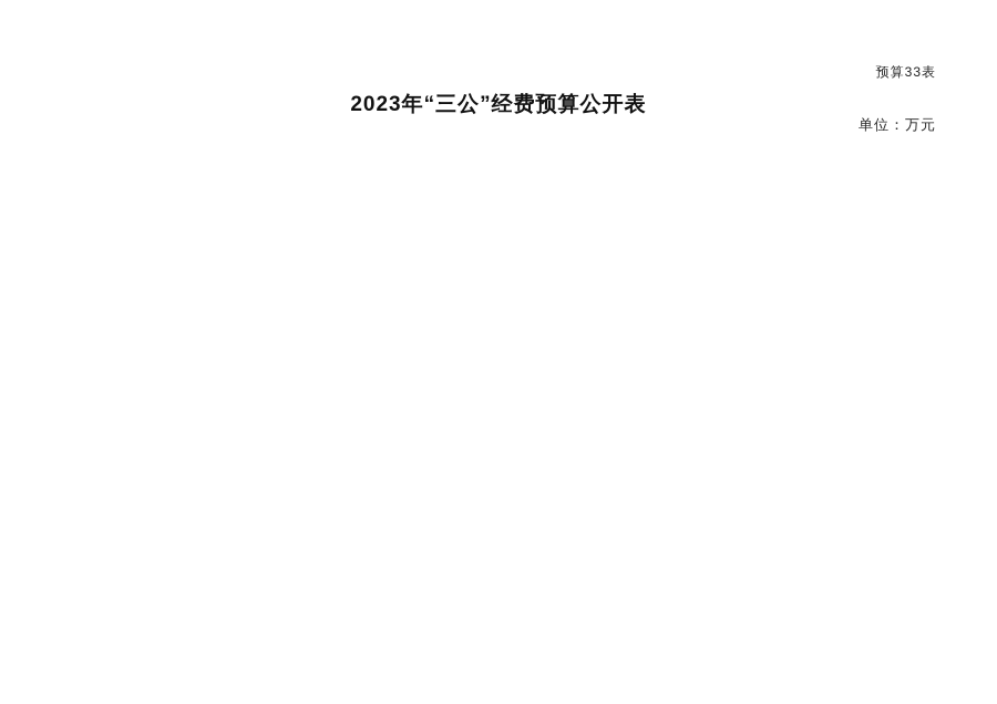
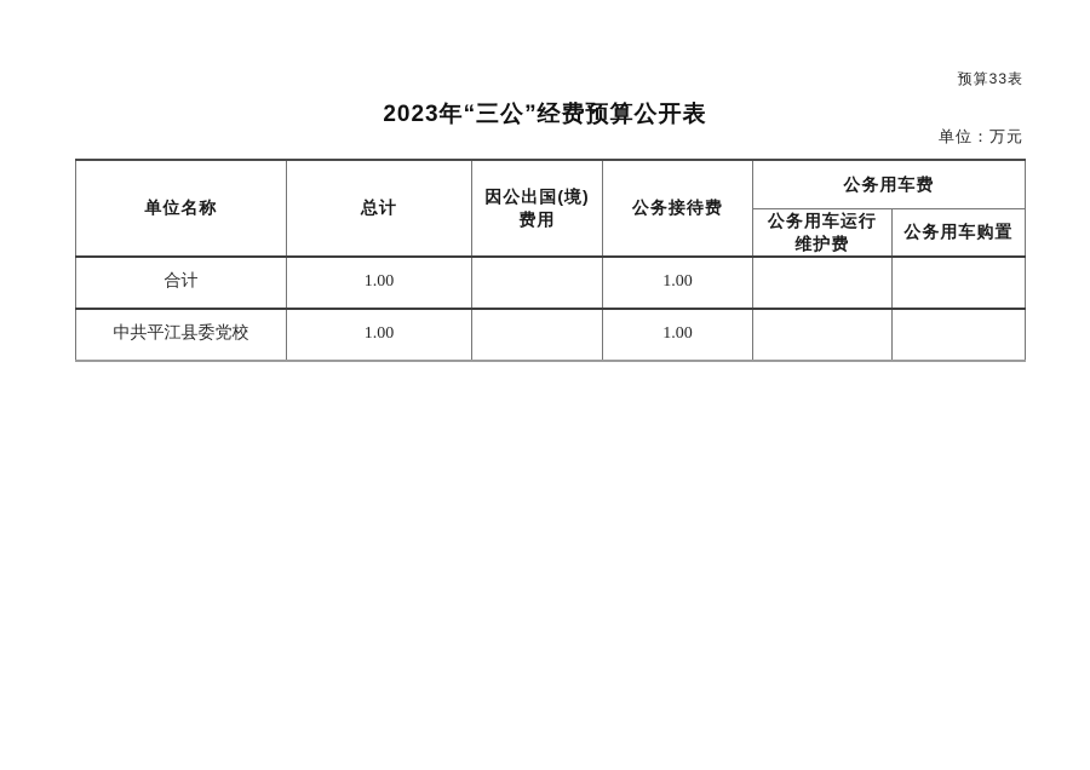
  预算33表
  2023年“三公”经费预算公开表
  单位：万元
+ 单位名称	总计	因公出国(境) 费用	公务接待费	公务用车费
+ 公务用车运行 维护费	公务用车购置
+ 合计	1.00		1.00
+ 中共平江县委党校	1.00		1.00
